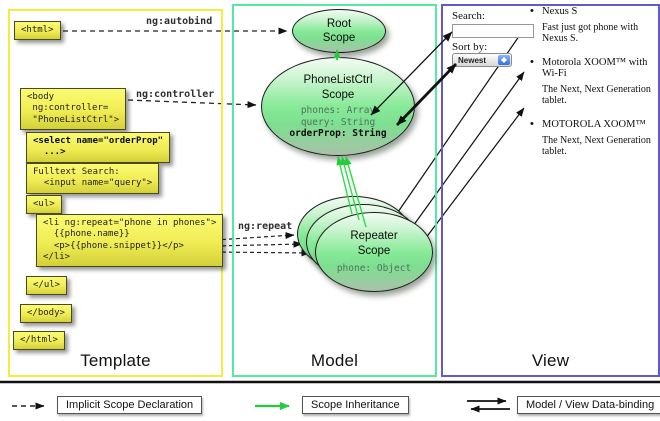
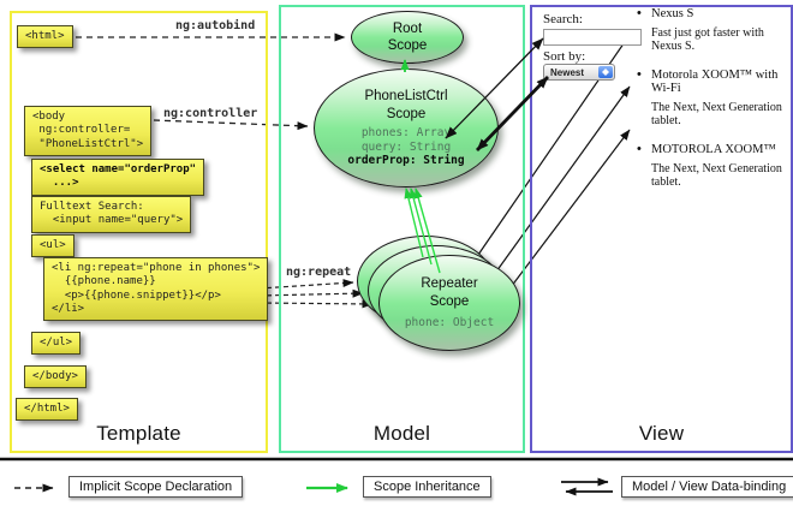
  Template
  Model
  View
  <html>
  <body
  ng:controller=
  "PhoneListCtrl">
  <select name="orderProp"
  ...>
  Fulltext Search:
  <input name="query">
  <ul>
  <li ng:repeat="phone in phones">
  {{phone.name}}
  <p>{{phone.snippet}}</p>
  </li>
  </ul>
  </body>
  </html>
  ng:autobind
  ng:controller
  ng:repeat
  Root
  Scope
  PhoneListCtrl
  Scope
  phones: Array
  query: String
  orderProp: String
  Repeater
  Scope
  phone: Object
  Search:
  Sort by:
  Newest
  Nexus S
- Fast just got phone with Nexus S.
+ Fast just got faster with Nexus S.
  Motorola XOOM™ with Wi-Fi
  The Next, Next Generation tablet.
  MOTOROLA XOOM™
  The Next, Next Generation tablet.
  Implicit Scope Declaration
  Scope Inheritance
  Model / View Data-binding
